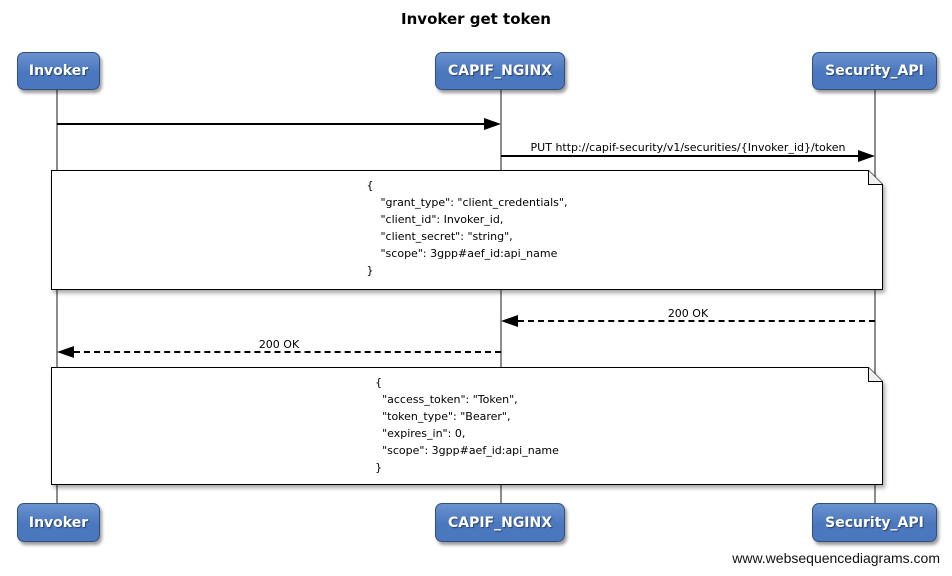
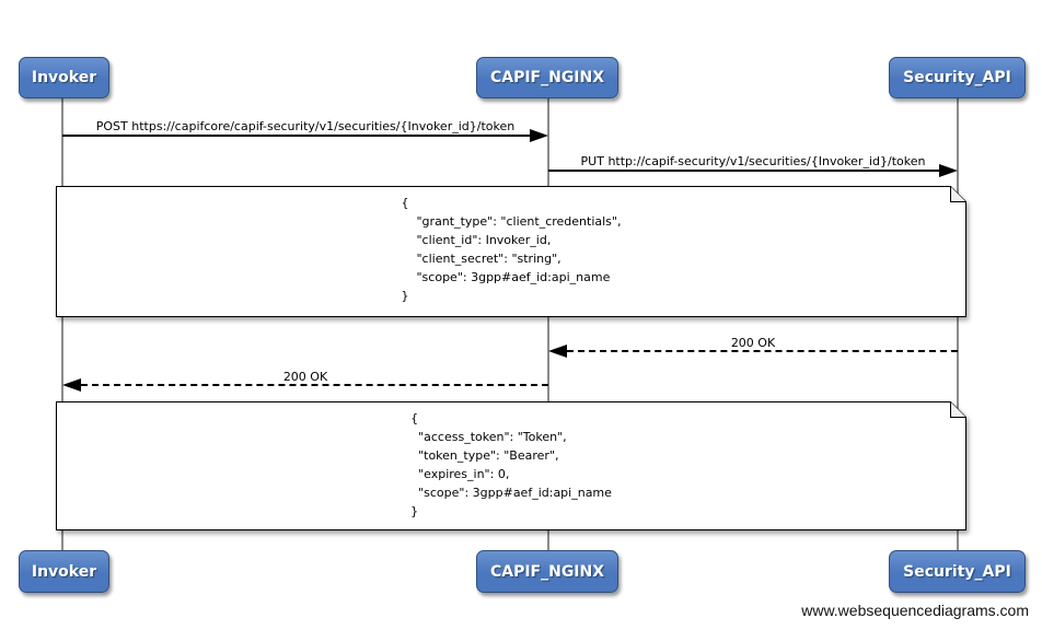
- Invoker get token
  Invoker
  CAPIF_NGINX
  Security_API
+ POST https://capifcore/capif-security/v1/securities/{Invoker_id}/token
  PUT http://capif-security/v1/securities/{Invoker_id}/token
  {
  "grant_type": "client_credentials",
  "client_id": Invoker_id,
  "client_secret": "string",
  "scope": 3gpp#aef_id:api_name
  }
  200 OK
  200 OK
  {
  "access_token": "Token",
  "token_type": "Bearer",
  "expires_in": 0,
  "scope": 3gpp#aef_id:api_name
  }
  Invoker
  CAPIF_NGINX
  Security_API
  www.websequencediagrams.com
